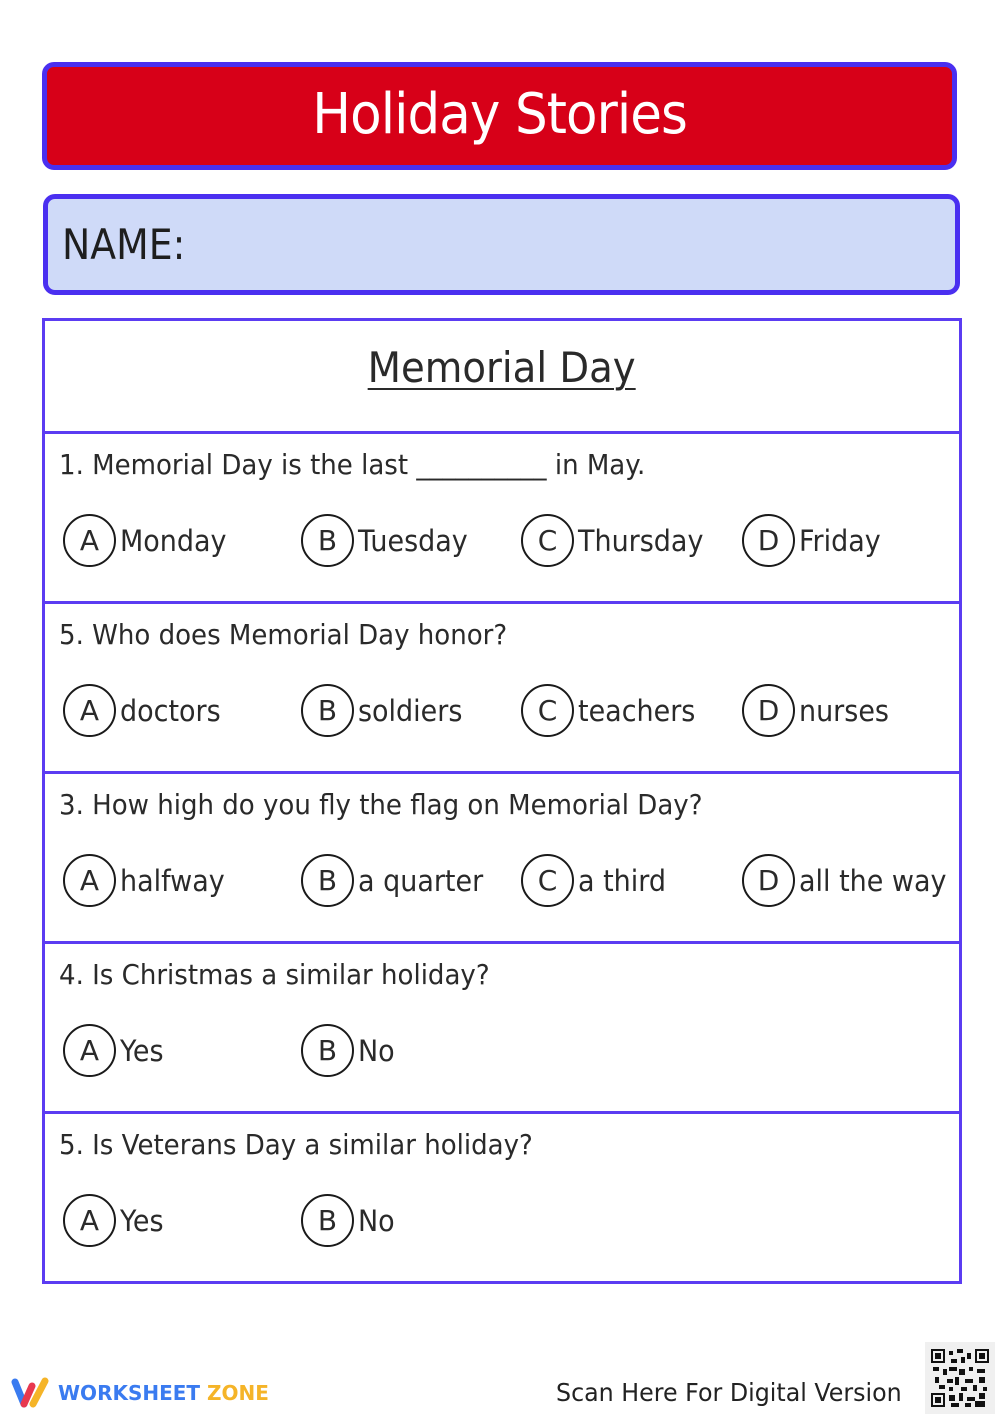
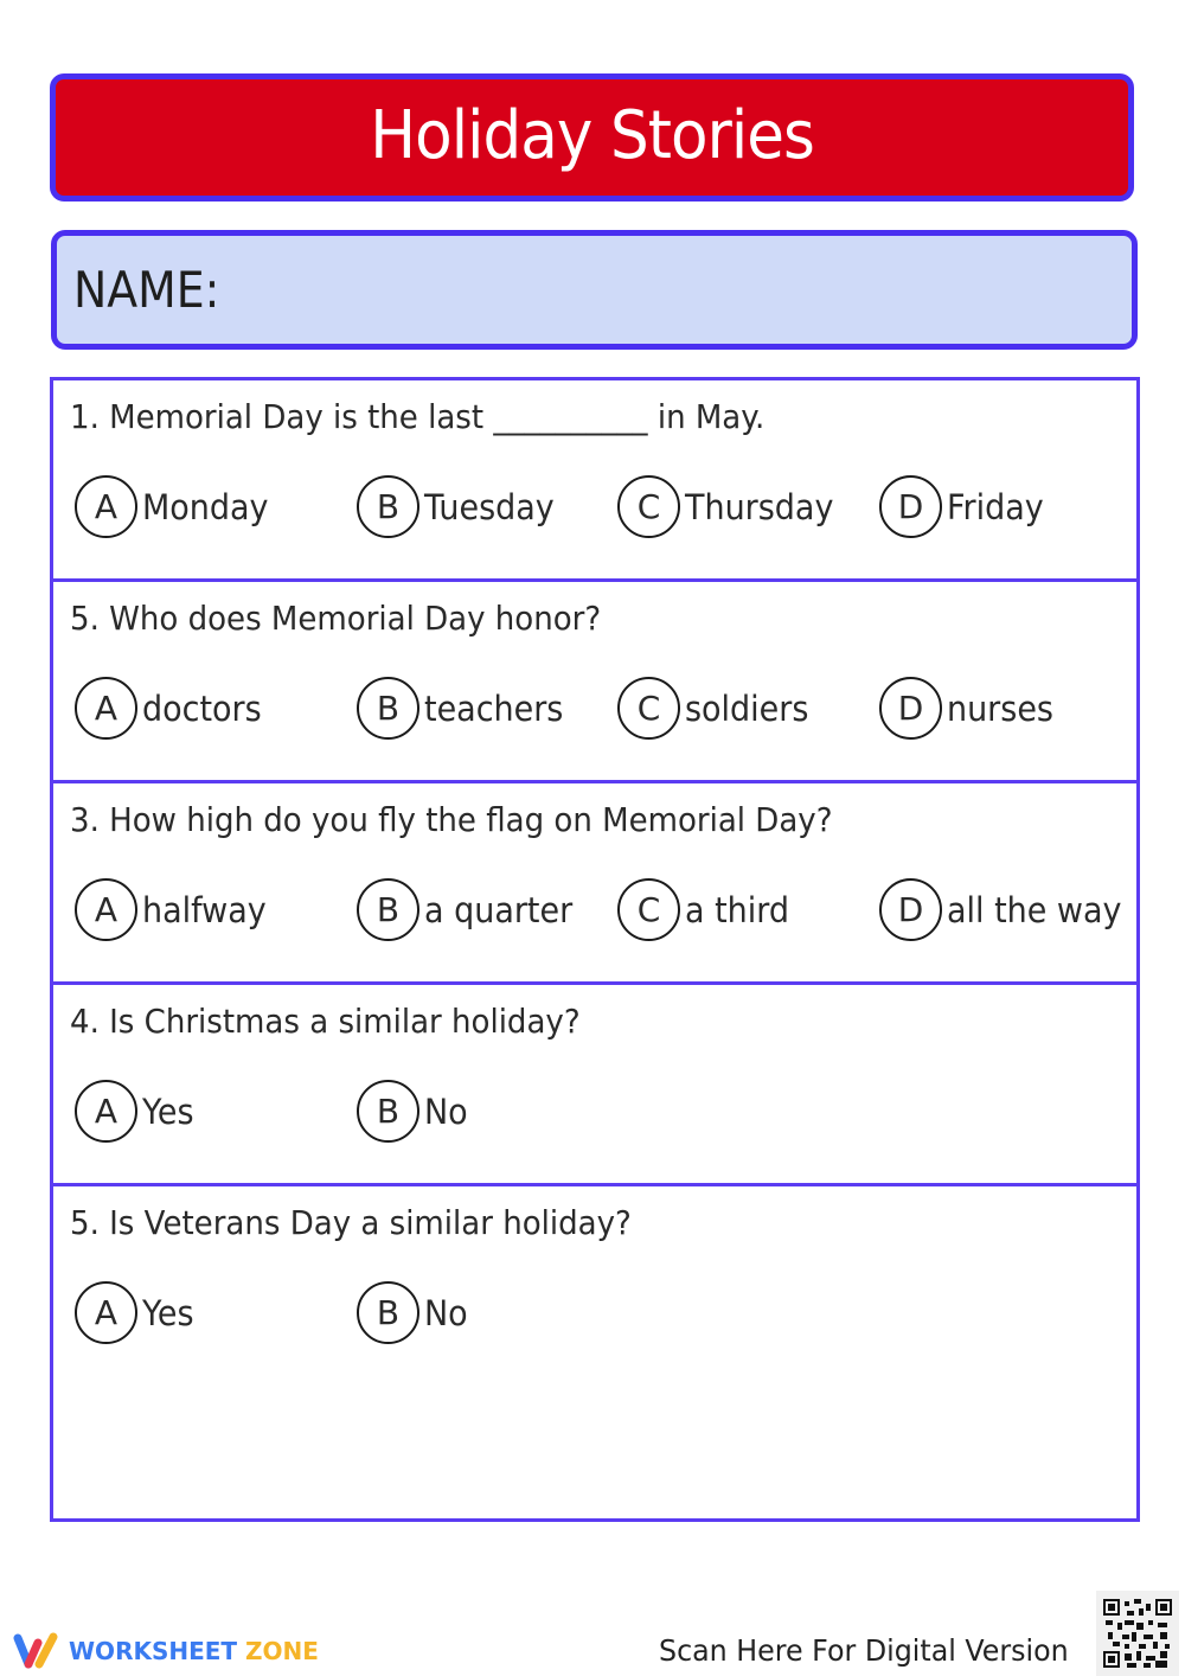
  Holiday Stories
  NAME:
- Memorial Day
  1. Memorial Day is the last __________ in May.
  A
  Monday
  B
  Tuesday
  C
  Thursday
  D
  Friday
  5. Who does Memorial Day honor?
  A
  doctors
  B
- soldiers
+ teachers
  C
- teachers
+ soldiers
  D
  nurses
  3. How high do you fly the flag on Memorial Day?
  A
  halfway
  B
  a quarter
  C
  a third
  D
  all the way
  4. Is Christmas a similar holiday?
  A
  Yes
  B
  No
  5. Is Veterans Day a similar holiday?
  A
  Yes
  B
  No
  WORKSHEET ZONE
  Scan Here For Digital Version
